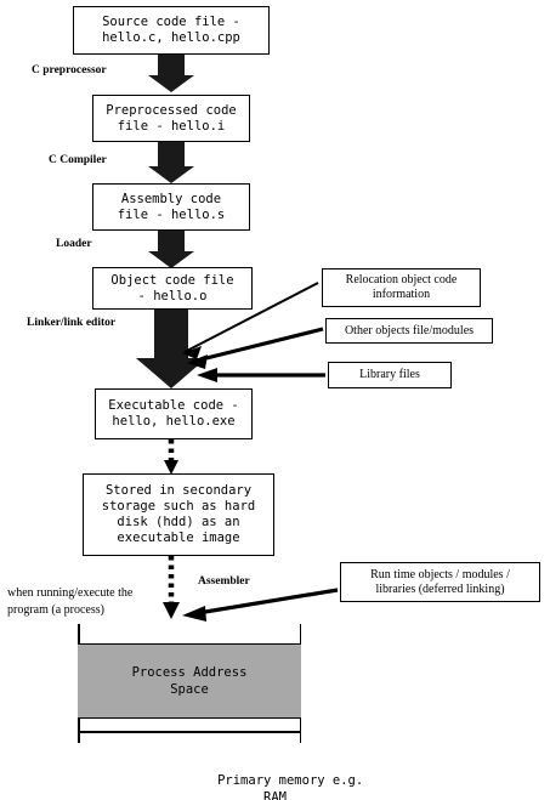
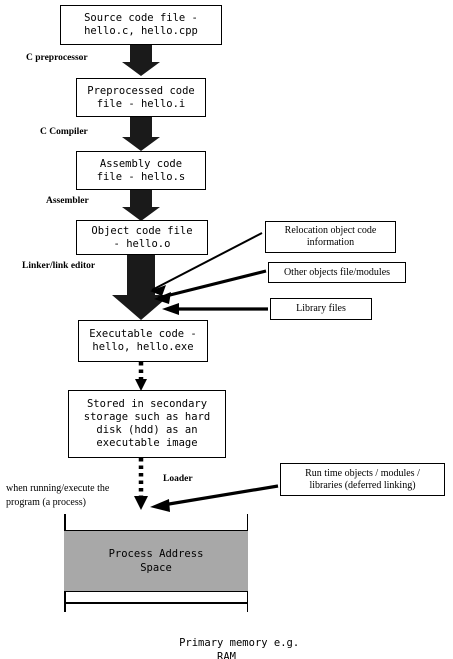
  Source code file -
  hello.c, hello.cpp
  Preprocessed code
  file - hello.i
  Assembly code
  file - hello.s
  Object code file
  - hello.o
  Executable code -
  hello, hello.exe
  Stored in secondary
  storage such as hard
  disk (hdd) as an
  executable image
  C preprocessor
  C Compiler
- Loader
+ Assembler
  Linker/link editor
- Assembler
+ Loader
  Relocation object code
  information
  Other objects file/modules
  Library files
  Run time objects / modules /
  libraries (deferred linking)
  when running/execute the
  program (a process)
  Process Address
  Space
  Primary memory e.g.
  RAM
